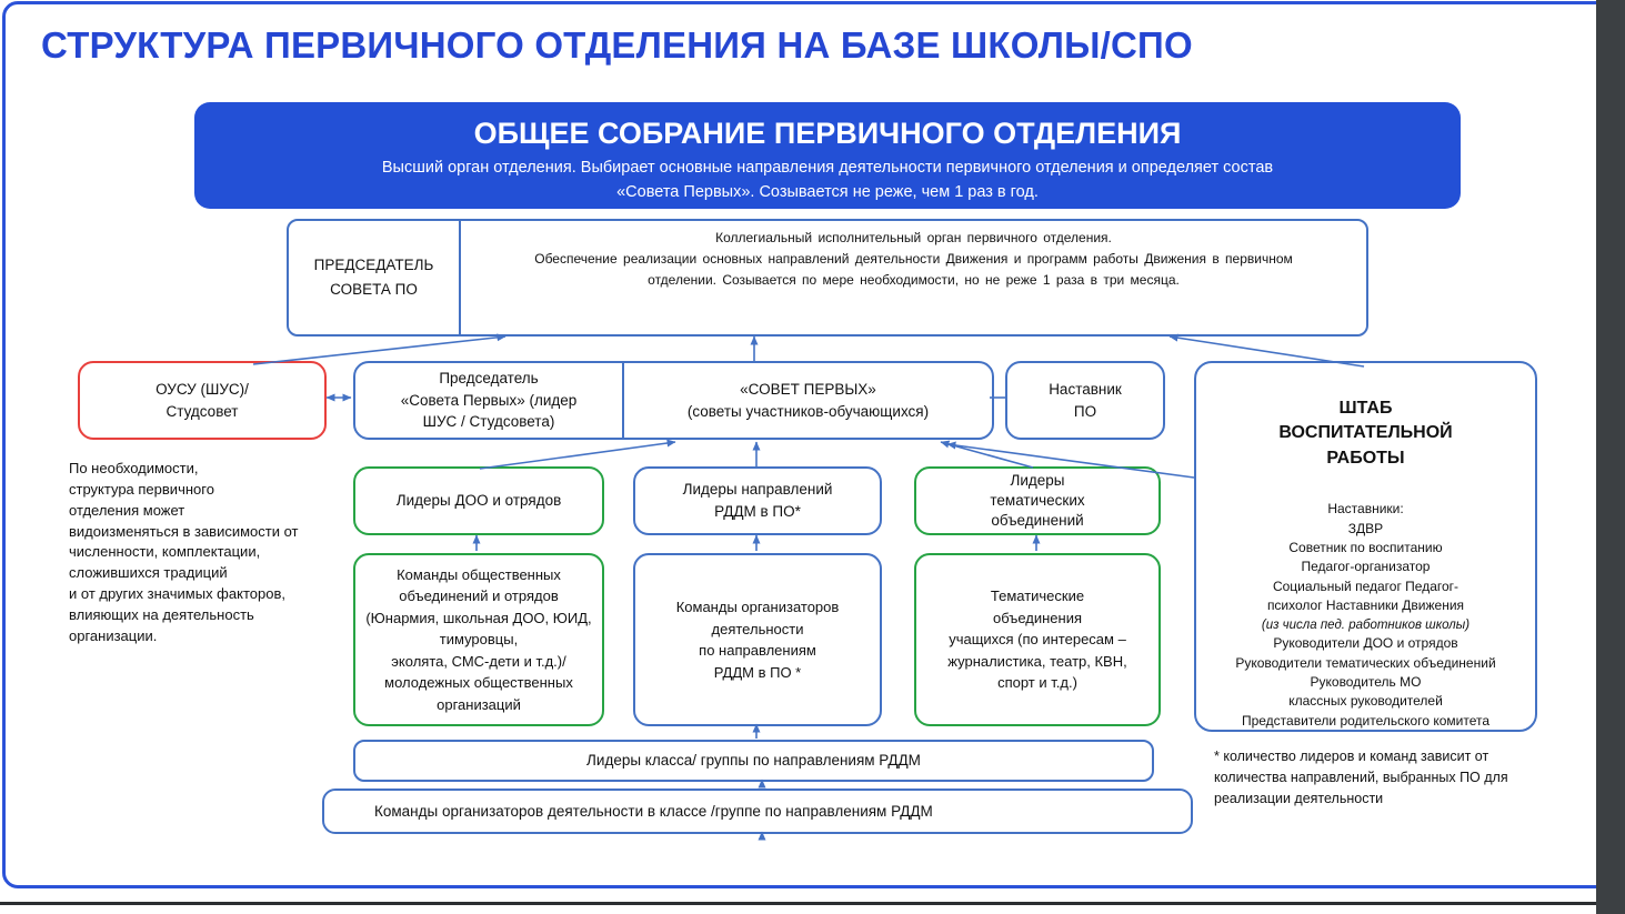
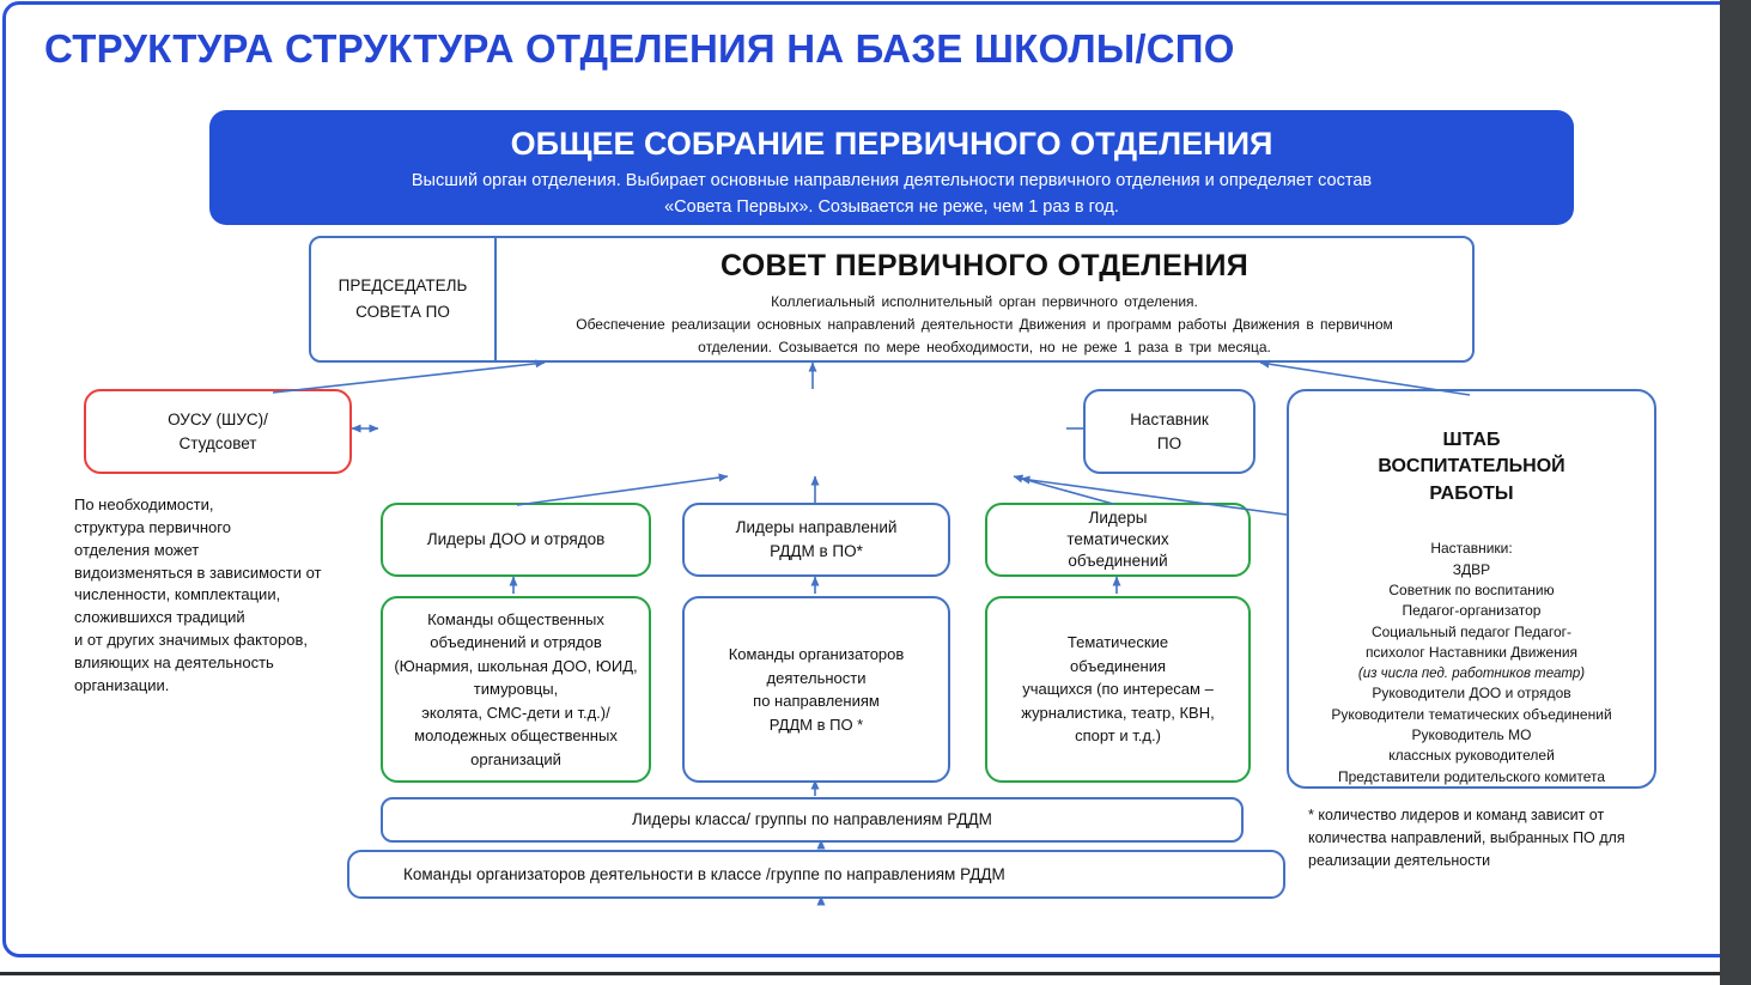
- СТРУКТУРА ПЕРВИЧНОГО ОТДЕЛЕНИЯ НА БАЗЕ ШКОЛЫ/СПО
+ СТРУКТУРА СТРУКТУРА ОТДЕЛЕНИЯ НА БАЗЕ ШКОЛЫ/СПО
  ОБЩЕЕ СОБРАНИЕ ПЕРВИЧНОГО ОТДЕЛЕНИЯ
  Высший орган отделения. Выбирает основные направления деятельности первичного отделения и определяет состав
  «Совета Первых». Созывается не реже, чем 1 раз в год.
  ПРЕДСЕДАТЕЛЬ
  СОВЕТА ПО
+ СОВЕТ ПЕРВИЧНОГО ОТДЕЛЕНИЯ
  Коллегиальный исполнительный орган первичного отделения.
  Обеспечение реализации основных направлений деятельности Движения и программ работы Движения в первичном
  отделении. Созывается по мере необходимости, но не реже 1 раза в три месяца.
  ОУСУ (ШУС)/
  Студсовет
- Председатель
- «Совета Первых» (лидер
- ШУС / Студсовета)
- «СОВЕТ ПЕРВЫХ»
- (советы участников-обучающихся)
  Наставник
  ПО
  ШТАБ
  ВОСПИТАТЕЛЬНОЙ
  РАБОТЫ
  Наставники:
  ЗДВР
  Советник по воспитанию
  Педагог-организатор
  Социальный педагог Педагог-
  психолог Наставники Движения
- (из числа пед. работников школы)
+ (из числа пед. работников театр)
  Руководители ДОО и отрядов
  Руководители тематических объединений
  Руководитель МО
  классных руководителей
  Представители родительского комитета
  По необходимости,
  структура первичного
  отделения может
  видоизменяться в зависимости от
  численности, комплектации,
  сложившихся традиций
  и от других значимых факторов,
  влияющих на деятельность
  организации.
  Лидеры ДОО и отрядов
  Лидеры направлений
  РДДМ в ПО*
  Лидеры
  тематических
  объединений
  Команды общественных
  объединений и отрядов
  (Юнармия, школьная ДОО, ЮИД,
  тимуровцы,
  эколята, СМС-дети и т.д.)/
  молодежных общественных
  организаций
  Команды организаторов
  деятельности
  по направлениям
  РДДМ в ПО *
  Тематические
  объединения
  учащихся (по интересам –
  журналистика, театр, КВН,
  спорт и т.д.)
  Лидеры класса/ группы по направлениям РДДМ
  Команды организаторов деятельности в классе /группе по направлениям РДДМ
  * количество лидеров и команд зависит от
  количества направлений, выбранных ПО для
  реализации деятельности
